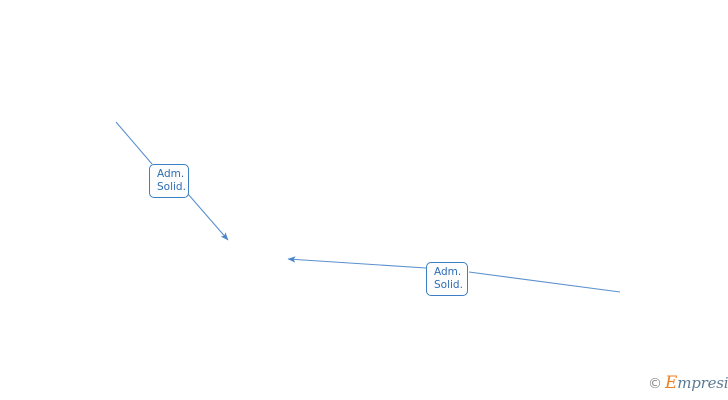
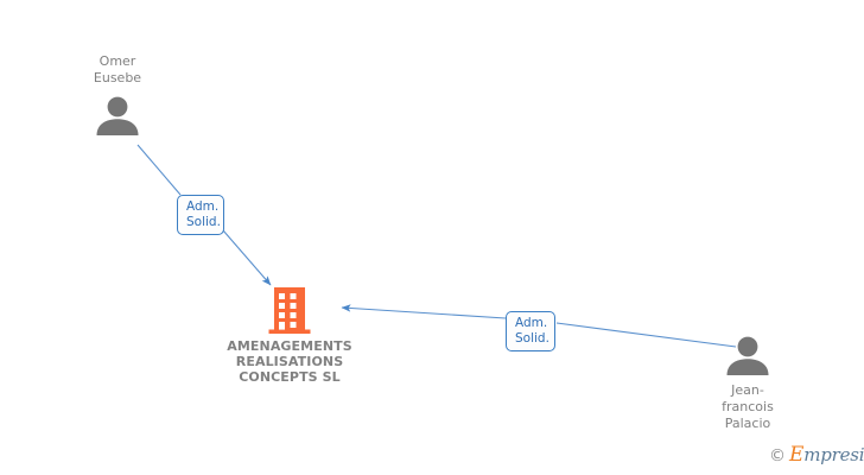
+ Omer
+ Eusebe
+ AMENAGEMENTS
+ REALISATIONS
+ CONCEPTS SL
+ Jean-
+ francois
+ Palacio
  Adm.
  Solid.
  Adm.
  Solid.
  ©
  Empresi
